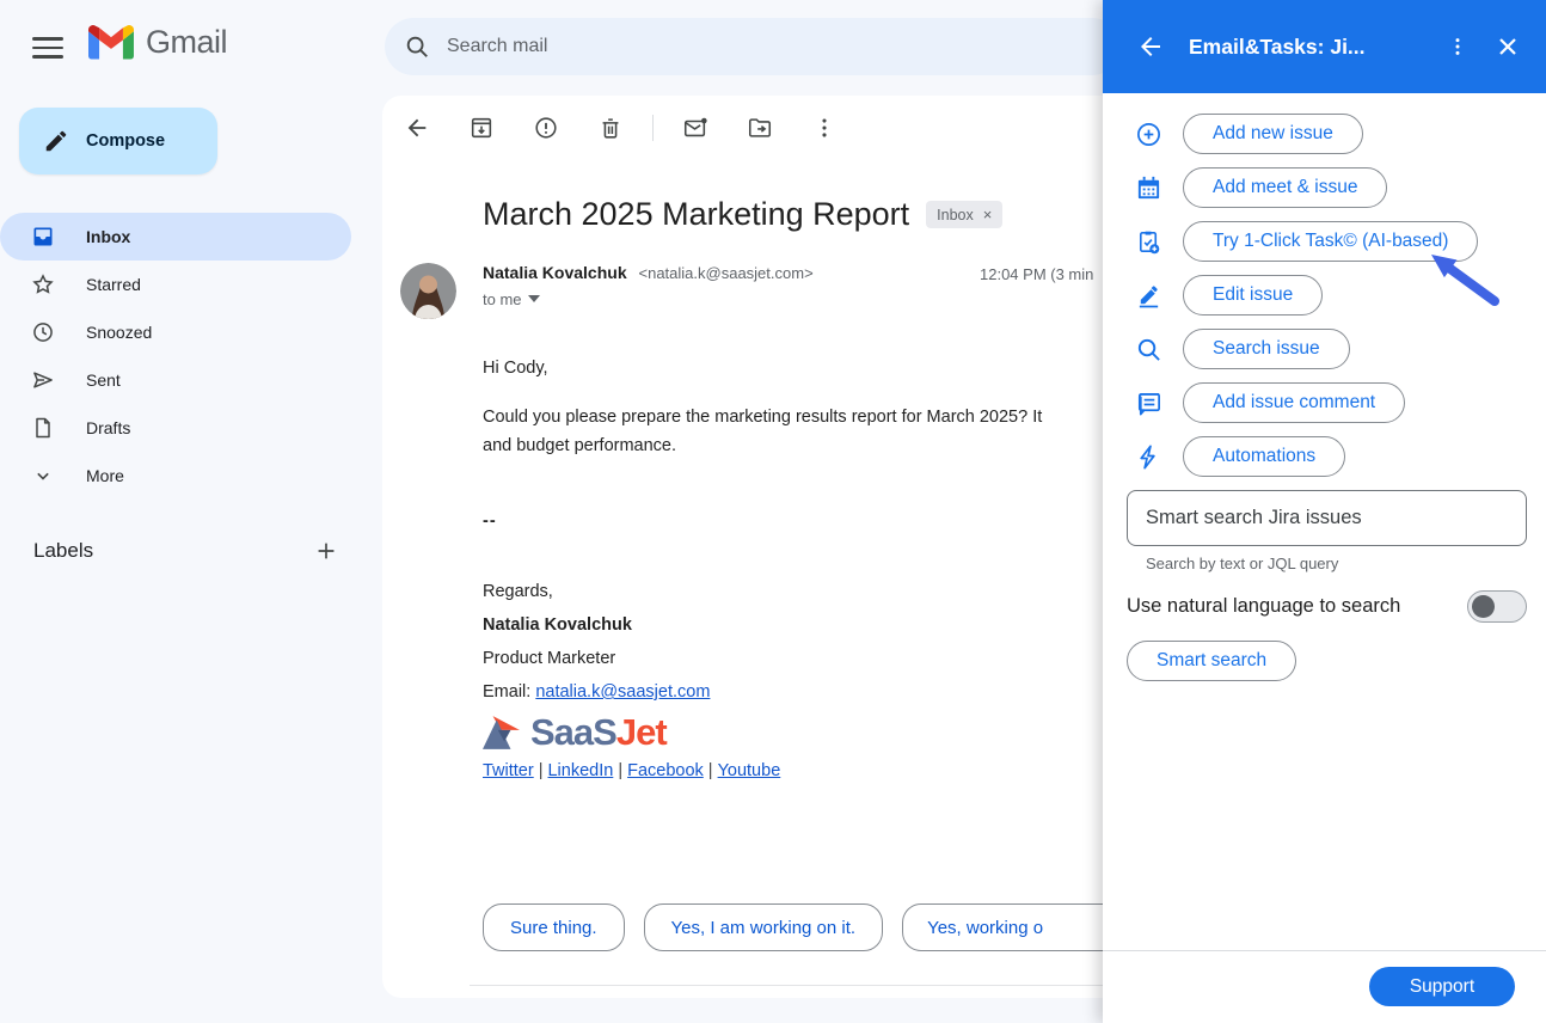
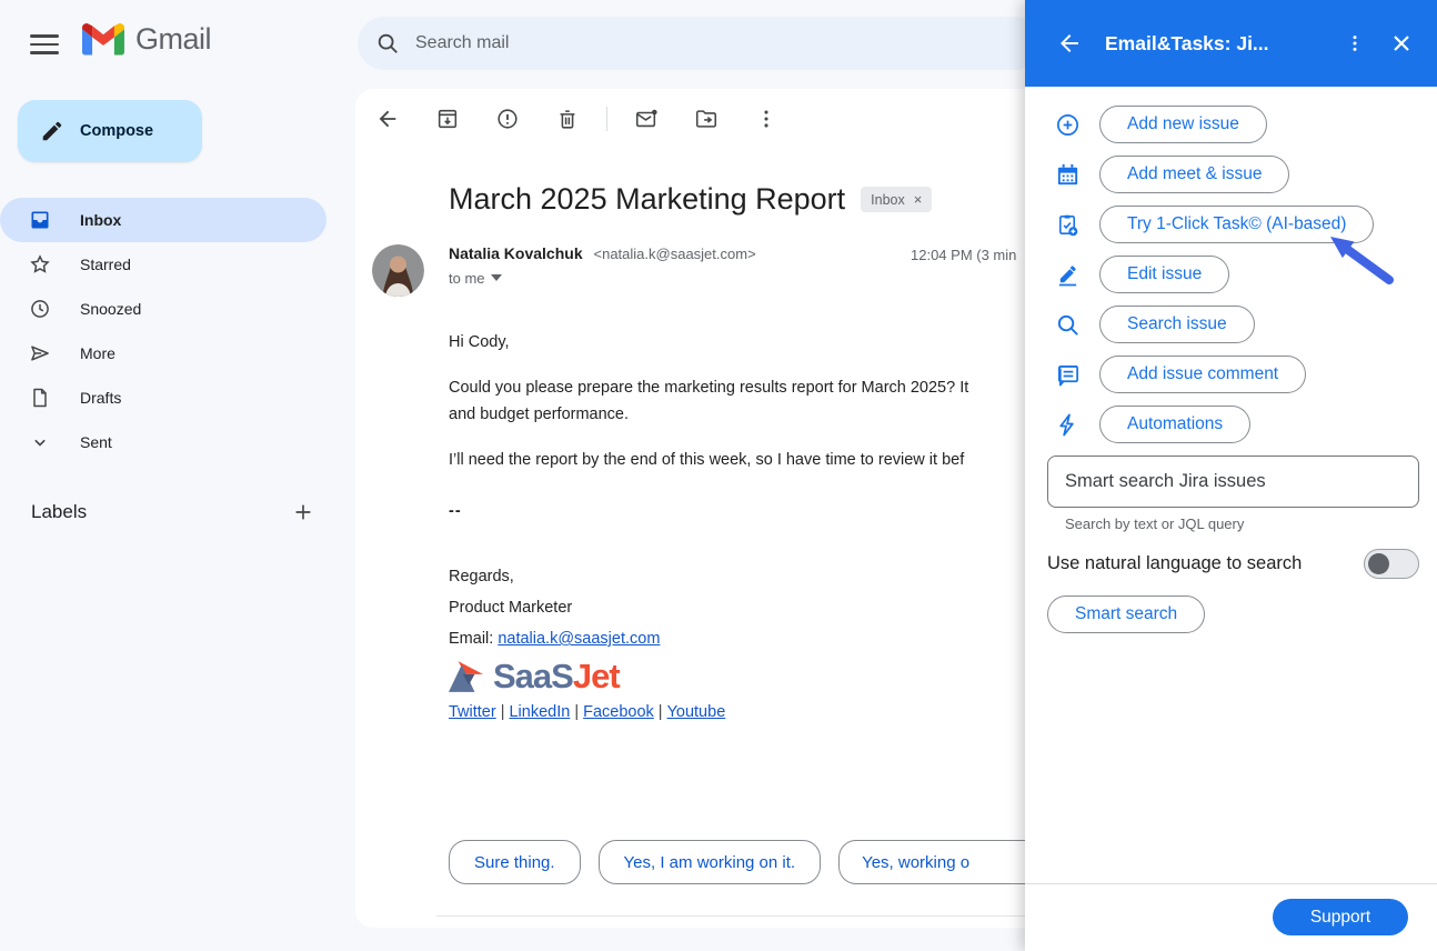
  Gmail
  Search mail
  Compose
  Inbox
  Starred
  Snoozed
- Sent
+ More
  Drafts
- More
+ Sent
  Labels
  March 2025 Marketing Report
  Inbox
  ×
  Natalia Kovalchuk <natalia.k@saasjet.com>
  to me
  12:04 PM (3 min
  Hi Cody,
  Could you please prepare the marketing results report for March 2025? It
  and budget performance.
+ I’ll need the report by the end of this week, so I have time to review it bef
  --
  Regards,
- Natalia Kovalchuk
  Product Marketer
  Email: natalia.k@saasjet.com
  SaaSJet
  Twitter | LinkedIn | Facebook | Youtube
  Sure thing.
  Yes, I am working on it.
  Yes, working o
  Email&Tasks: Ji...
  Add new issue
  Add meet & issue
  Try 1-Click Task© (AI-based)
  Edit issue
  Search issue
  Add issue comment
  Automations
  Smart search Jira issues
  Search by text or JQL query
  Use natural language to search
  Smart search
  Support
